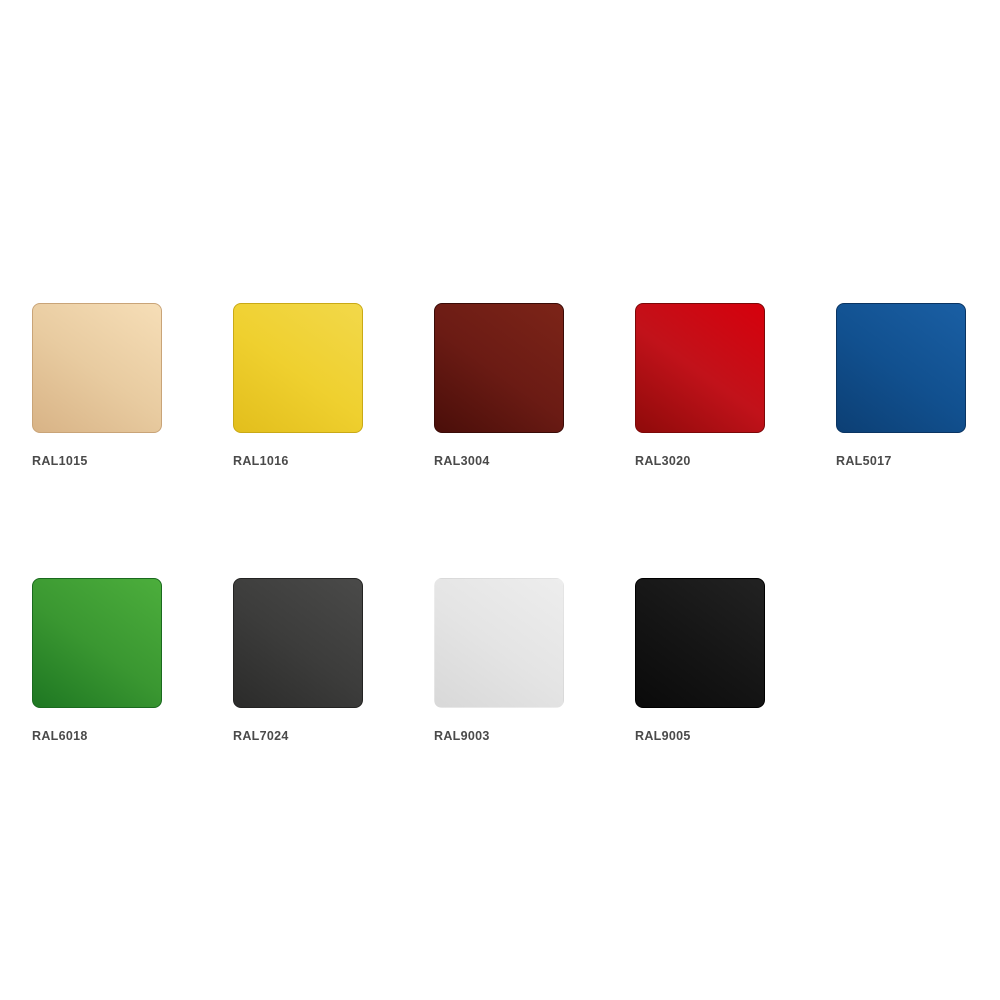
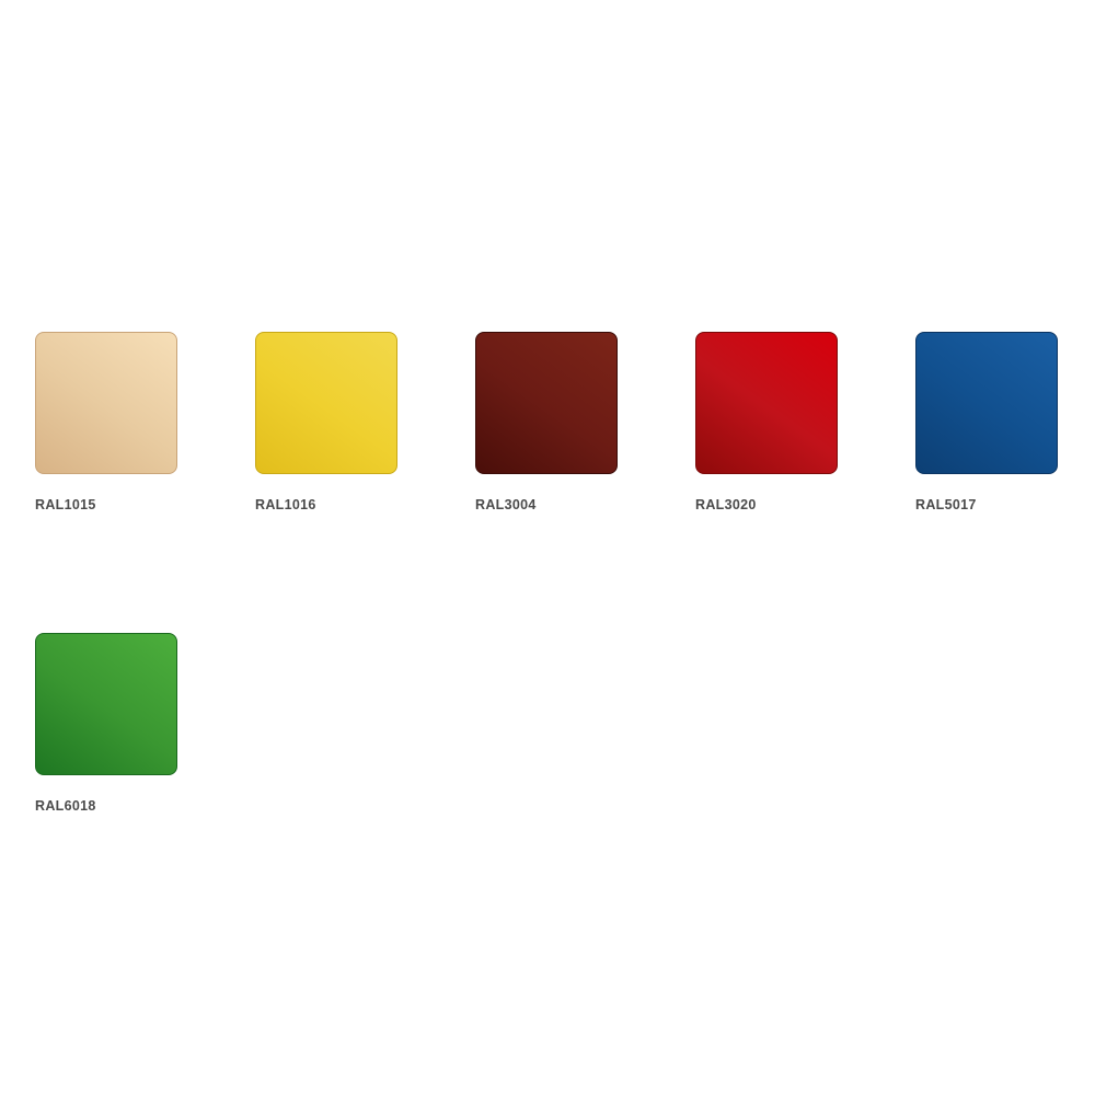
  RAL1015
  RAL1016
  RAL3004
  RAL3020
  RAL5017
  RAL6018
- RAL7024
- RAL9003
- RAL9005
